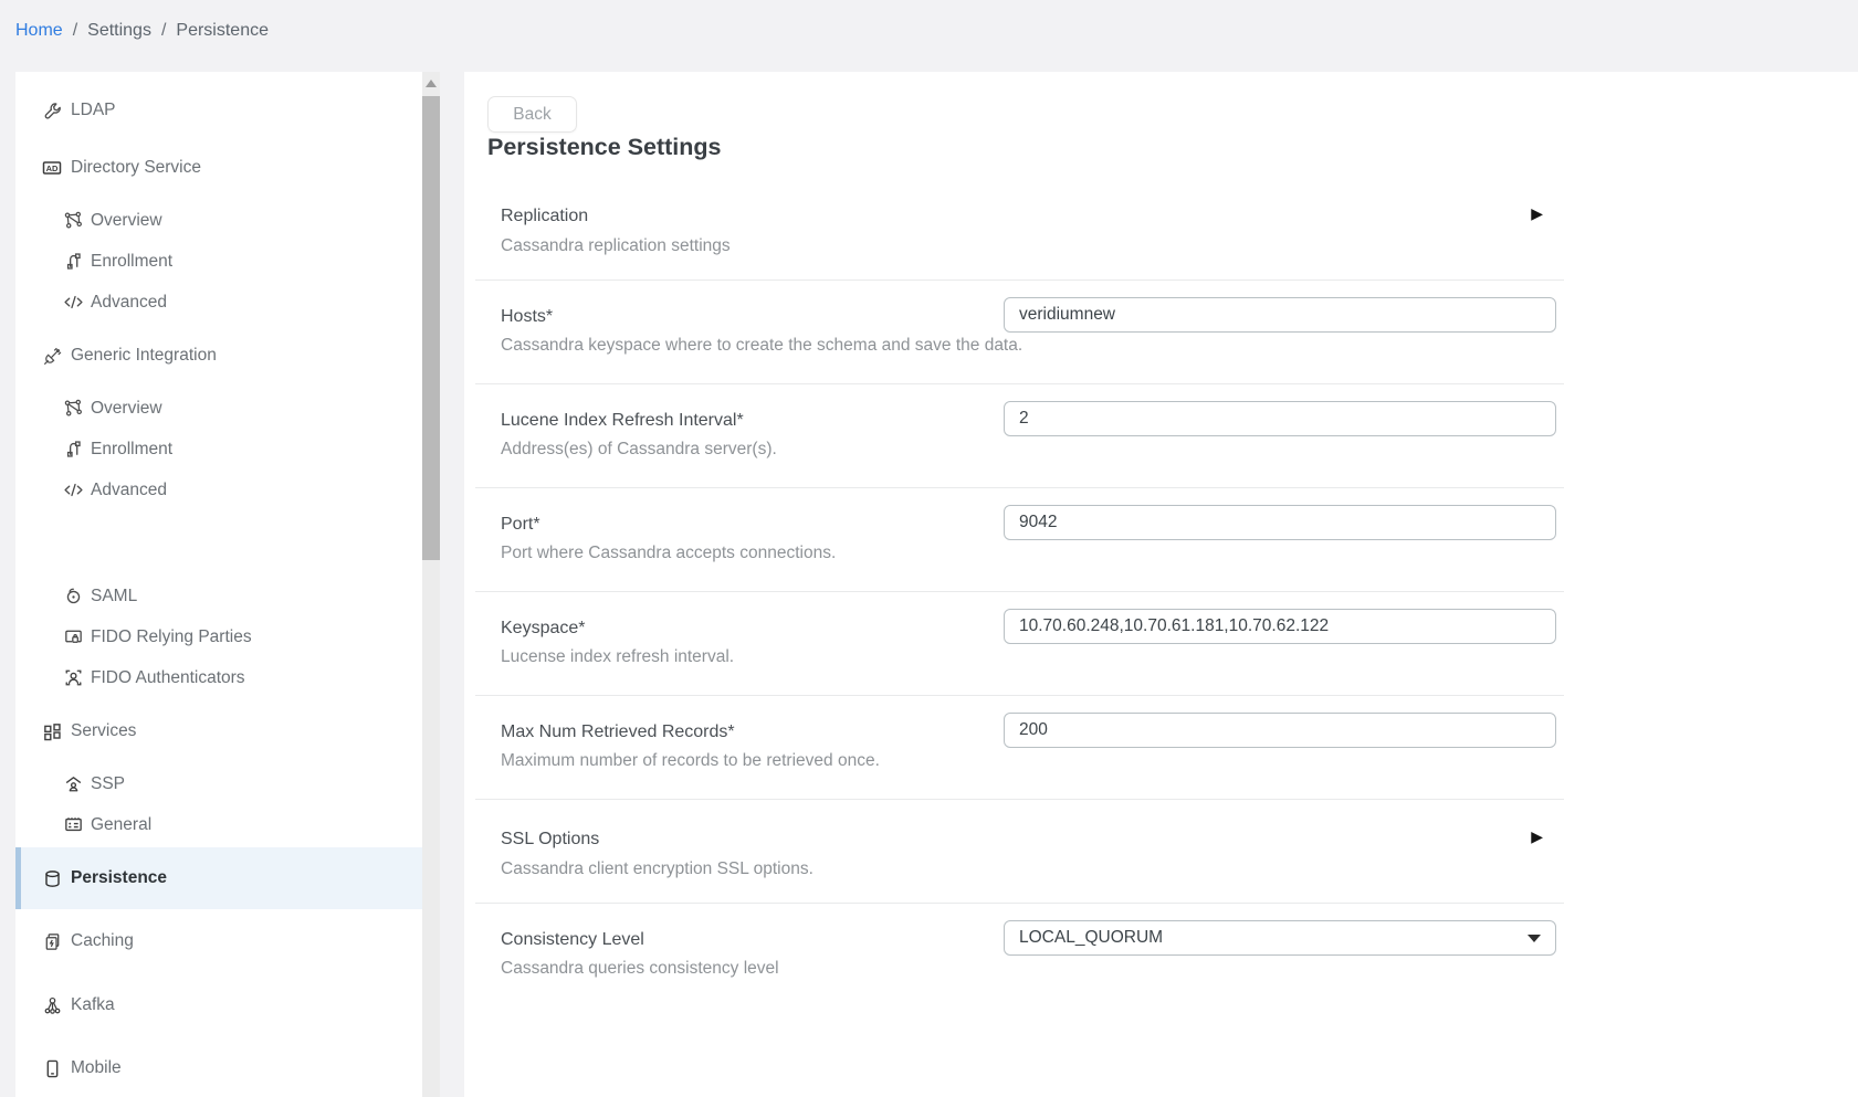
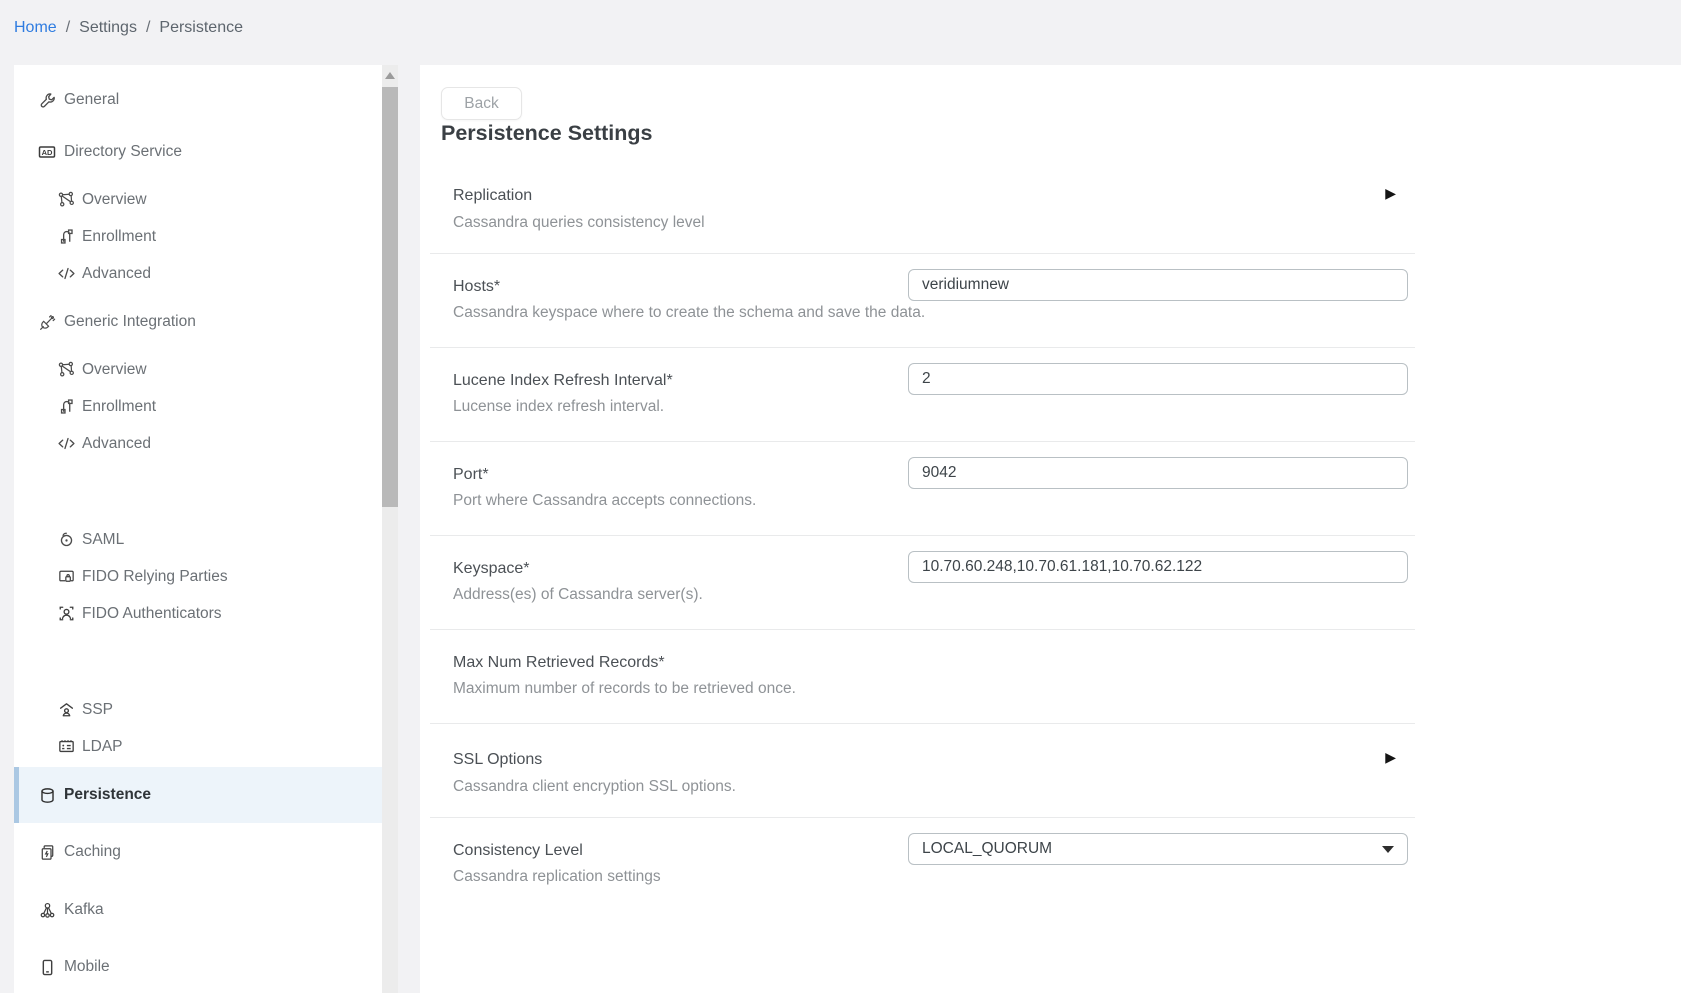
  Home / Settings / Persistence
- LDAP
+ General
  AD
  Directory Service
  Overview
  Enrollment
  Advanced
  Generic Integration
  Overview
  Enrollment
  Advanced
  SAML
  FIDO Relying Parties
  FIDO Authenticators
- Services
  SSP
- General
+ LDAP
  Persistence
  Caching
  Kafka
  Mobile
  Back
  Persistence Settings
  Replication
- Cassandra replication settings
+ Cassandra queries consistency level
  ▶
  Hosts*
  Cassandra keyspace where to create the schema and save the data.
  veridiumnew
  Lucene Index Refresh Interval*
- Address(es) of Cassandra server(s).
+ Lucense index refresh interval.
  2
  Port*
  Port where Cassandra accepts connections.
  9042
  Keyspace*
- Lucense index refresh interval.
+ Address(es) of Cassandra server(s).
  10.70.60.248,10.70.61.181,10.70.62.122
  Max Num Retrieved Records*
  Maximum number of records to be retrieved once.
- 200
  SSL Options
  Cassandra client encryption SSL options.
  ▶
  Consistency Level
- Cassandra queries consistency level
+ Cassandra replication settings
  LOCAL_QUORUM
